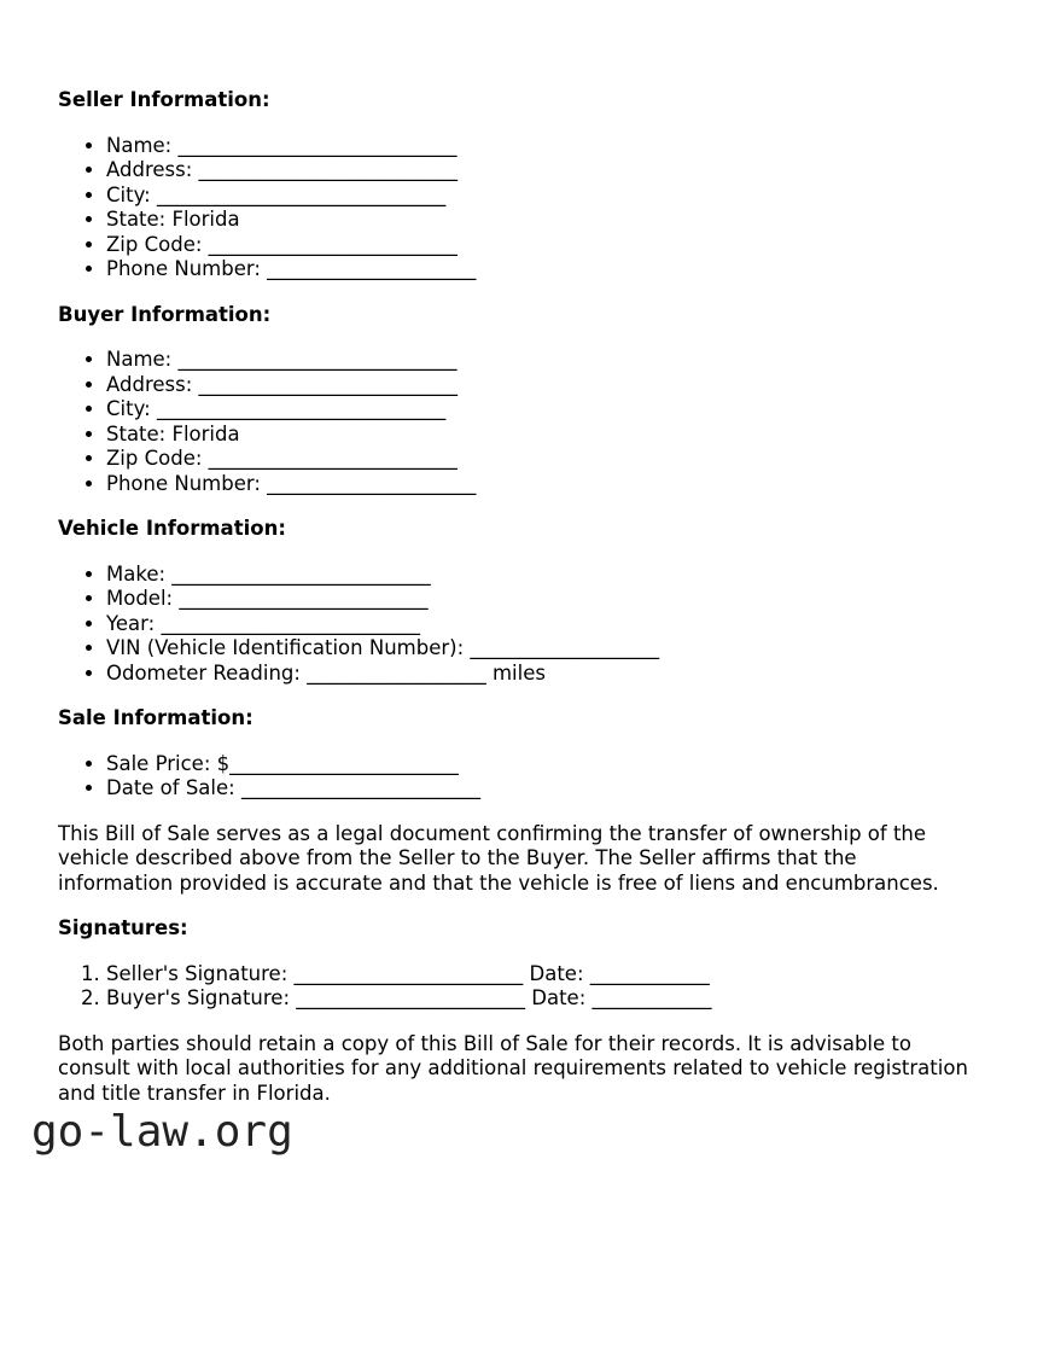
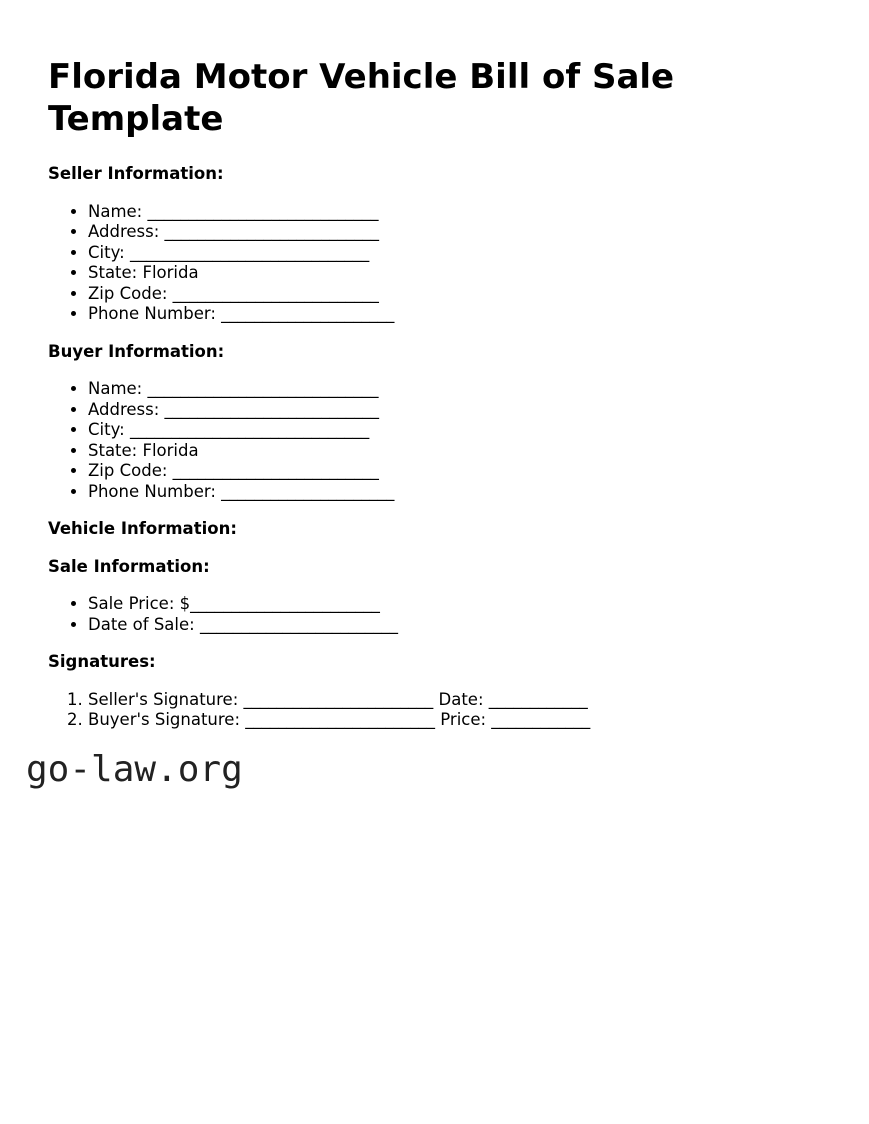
+ Florida Motor Vehicle Bill of Sale Template
  Seller Information:
  Name: ____________________________
  Address: __________________________
  City: _____________________________
  State: Florida
  Zip Code: _________________________
  Phone Number: _____________________
  Buyer Information:
  Name: ____________________________
  Address: __________________________
  City: _____________________________
  State: Florida
  Zip Code: _________________________
  Phone Number: _____________________
  Vehicle Information:
- Make: __________________________
- Model: _________________________
- Year: __________________________
- VIN (Vehicle Identification Number): ___________________
- Odometer Reading: __________________ miles
  Sale Information:
  Sale Price: $_______________________
  Date of Sale: ________________________
- This Bill of Sale serves as a legal document confirming the transfer of ownership of the
- vehicle described above from the Seller to the Buyer. The Seller affirms that the
- information provided is accurate and that the vehicle is free of liens and encumbrances.
  Signatures:
  Seller's Signature: _______________________ Date: ____________
- Buyer's Signature: _______________________ Date: ____________
+ Buyer's Signature: _______________________ Price: ____________
- Both parties should retain a copy of this Bill of Sale for their records. It is advisable to
- consult with local authorities for any additional requirements related to vehicle registration
- and title transfer in Florida.
  go-law.org
